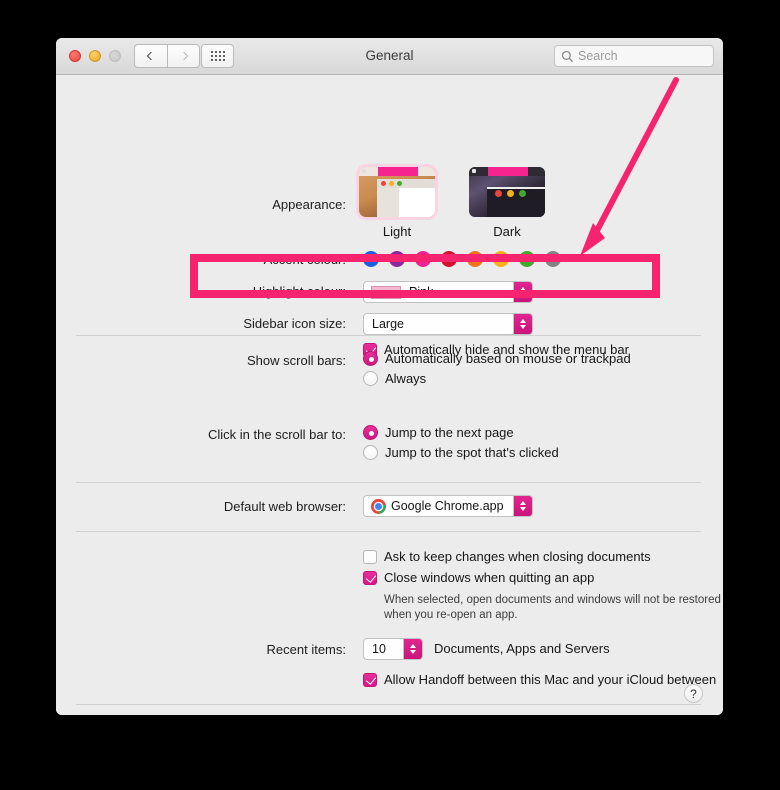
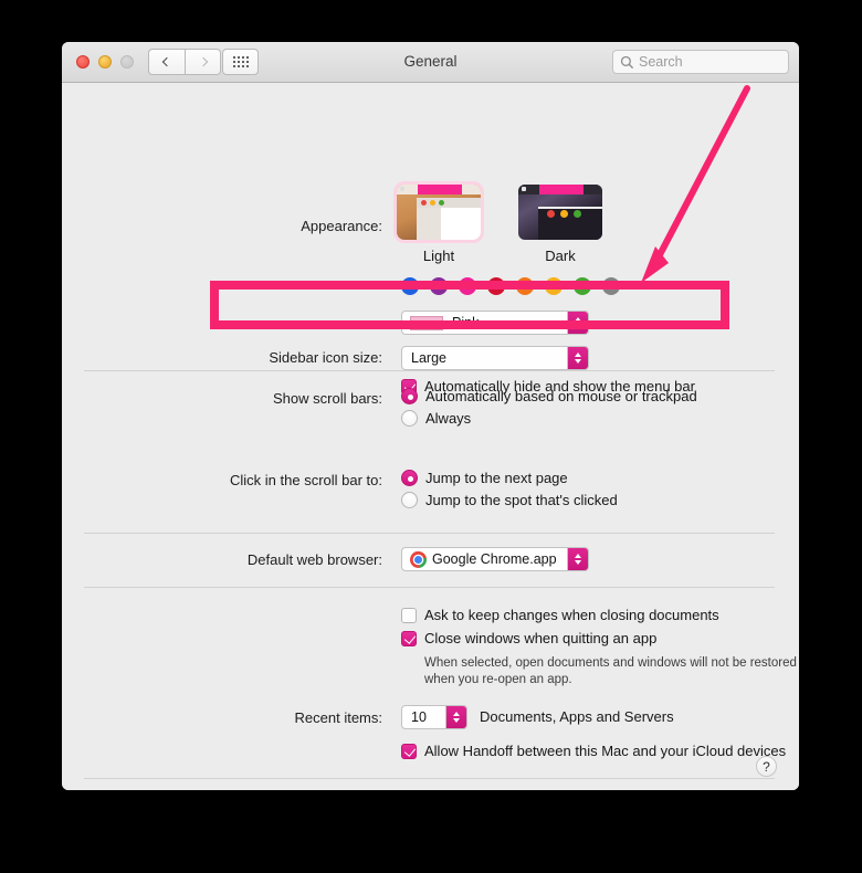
  General
  Search
  Appearance:
  Light
  Dark
- Accent colour:
- Highlight colour:
  Pink
  Sidebar icon size:
  Large
  Automatically hide and show the menu bar
  Show scroll bars:
  Automatically based on mouse or trackpad
  Always
  Click in the scroll bar to:
  Jump to the next page
  Jump to the spot that's clicked
  Default web browser:
  Google Chrome.app
  Ask to keep changes when closing documents
  Close windows when quitting an app
  When selected, open documents and windows will not be restored
  when you re-open an app.
  Recent items:
  10
  Documents, Apps and Servers
- Allow Handoff between this Mac and your iCloud between
+ Allow Handoff between this Mac and your iCloud devices
  ?
